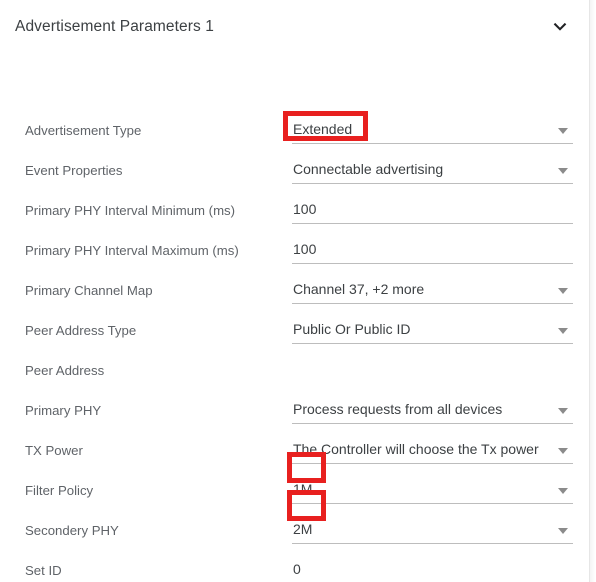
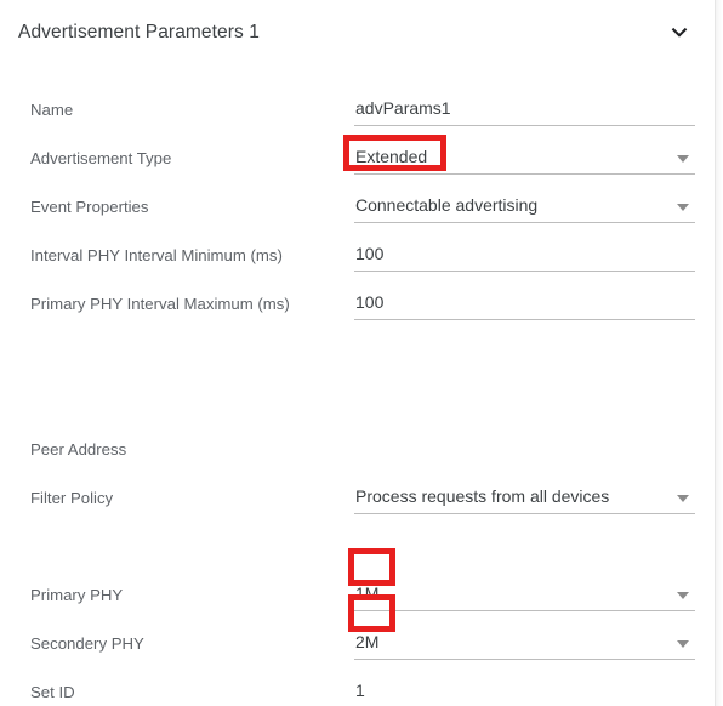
  Advertisement Parameters 1
+ Name
+ advParams1
  Advertisement Type
  Extended
  Event Properties
  Connectable advertising
- Primary PHY Interval Minimum (ms)
+ Interval PHY Interval Minimum (ms)
  100
  Primary PHY Interval Maximum (ms)
  100
- Primary Channel Map
- Channel 37, +2 more
- Peer Address Type
- Public Or Public ID
  Peer Address
- Primary PHY
+ Filter Policy
  Process requests from all devices
- TX Power
- The Controller will choose the Tx power
- Filter Policy
+ Primary PHY
  1M
  Secondery PHY
  2M
  Set ID
- 0
+ 1
